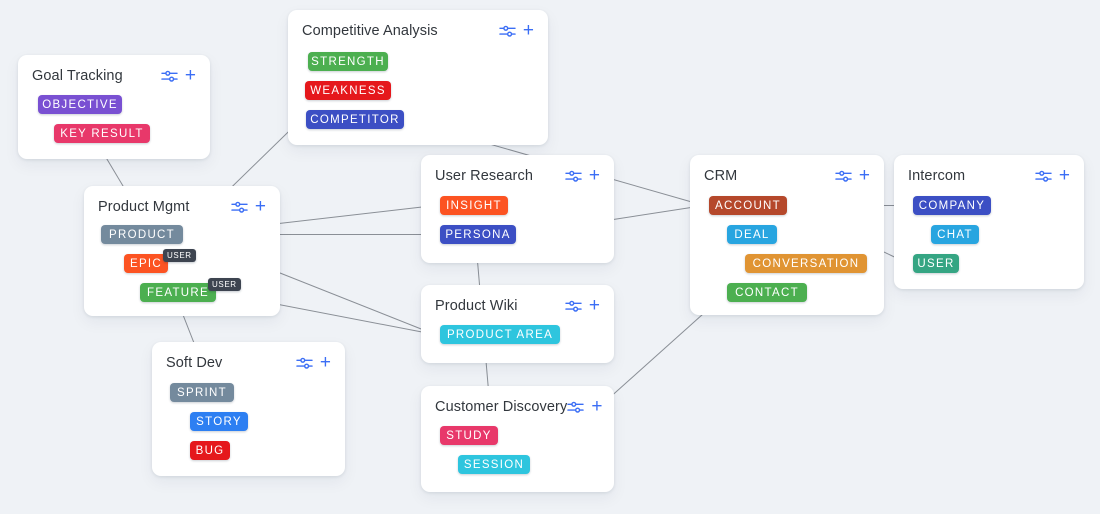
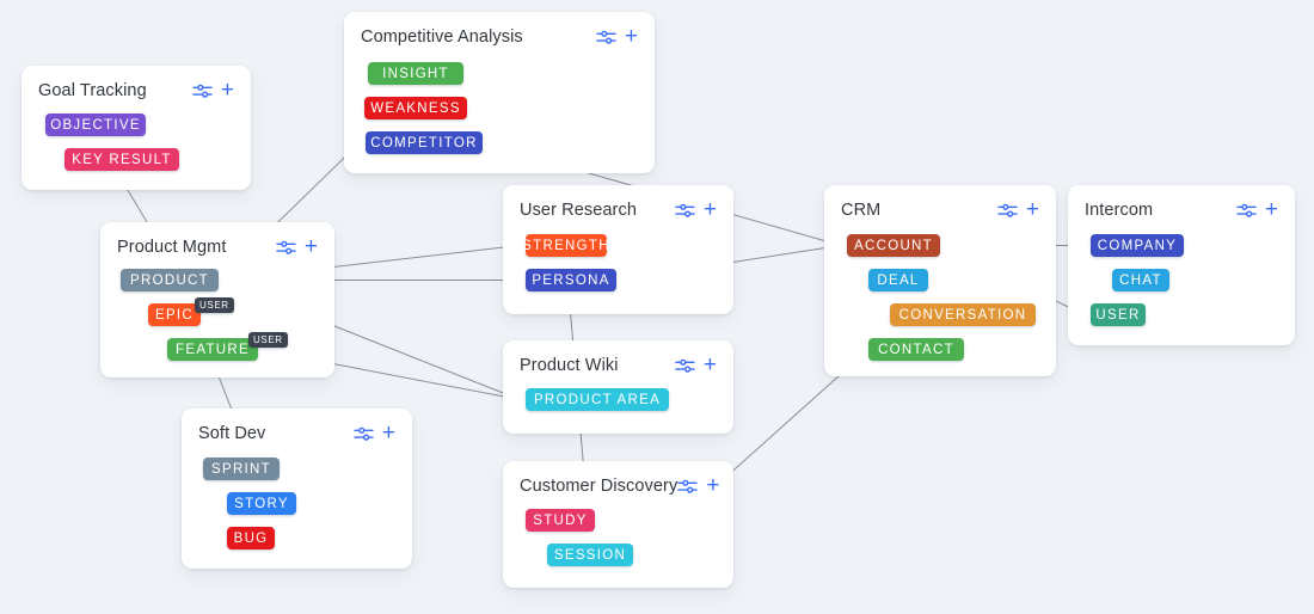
  Goal Tracking
  +
  OBJECTIVE
  KEY RESULT
  Competitive Analysis
  +
- STRENGTH
+ INSIGHT
  WEAKNESS
  COMPETITOR
  Product Mgmt
  +
  PRODUCT
  EPIC
  FEATURE
  USER
  USER
  User Research
  +
- INSIGHT
+ STRENGTH
  PERSONA
  CRM
  +
  ACCOUNT
  DEAL
  CONVERSATION
  CONTACT
  Intercom
  +
  COMPANY
  CHAT
  USER
  Product Wiki
  +
  PRODUCT AREA
  Soft Dev
  +
  SPRINT
  STORY
  BUG
  Customer Discovery
  +
  STUDY
  SESSION
